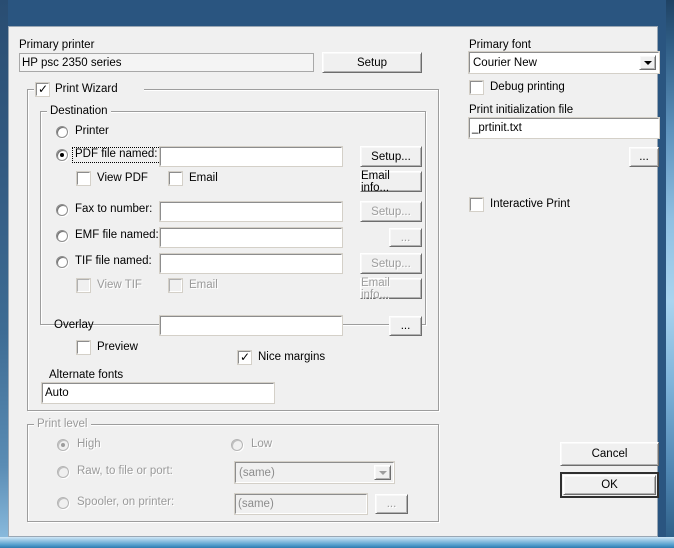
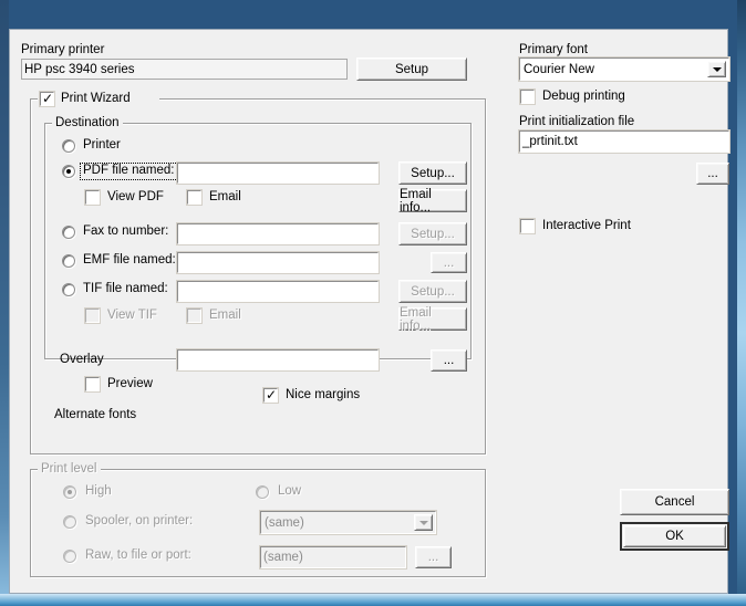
  Primary printer
- HP psc 2350 series
+ HP psc 3940 series
  Setup
  Primary font
  Courier New
  Debug printing
  Print initialization file
  _prtinit.txt
  ...
  Interactive Print
  ✓
  Print Wizard
  Destination
  Printer
  PDF file named:
  Setup...
  View PDF
  Email
  Email info...
  Fax to number:
  Setup...
  EMF file named:
  ...
  TIF file named:
  Setup...
  View TIF
  Email
  Email info...
  Overlay
  ...
  Preview
  ✓
  Nice margins
  Alternate fonts
- Auto
  Print level
  High
  Low
- Raw, to file or port:
+ Spooler, on printer:
  (same)
- Spooler, on printer:
+ Raw, to file or port:
  (same)
  ...
  Cancel
  OK
